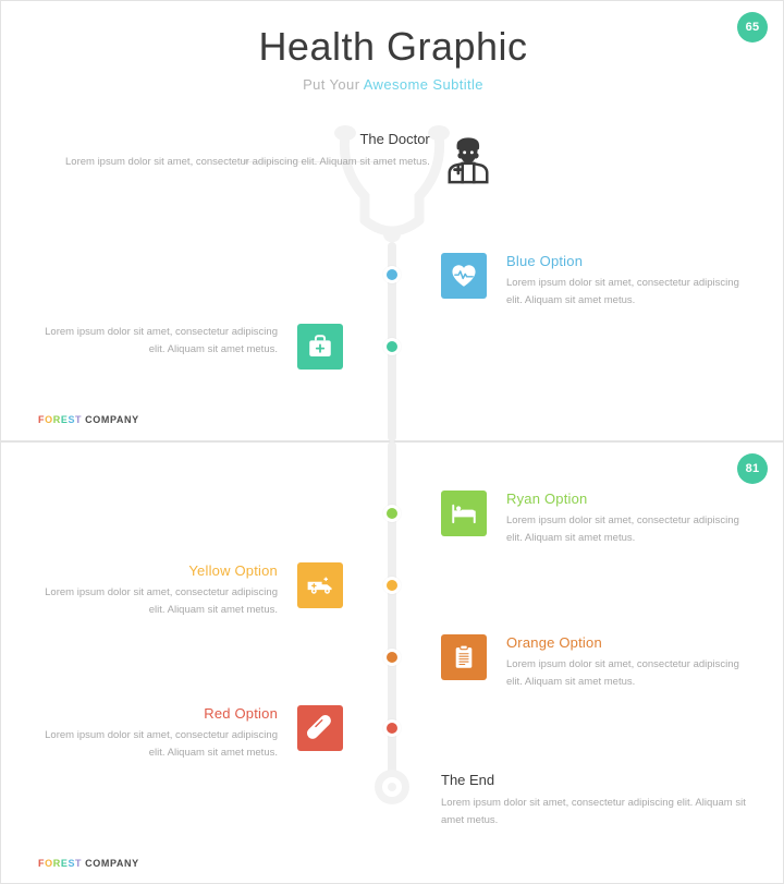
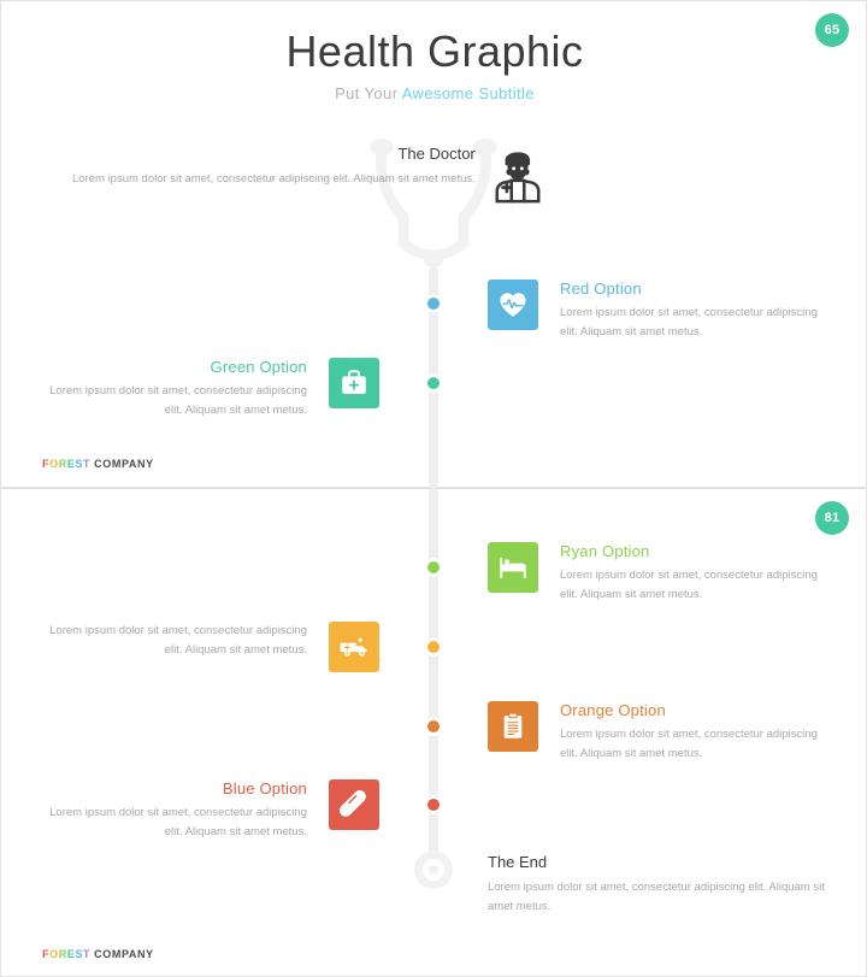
  65
  Health Graphic
  Put Your Awesome Subtitle
  FOREST COMPANY
  81
  FOREST COMPANY
  The Doctor
  Lorem ipsum dolor sit amet, consectetur adipiscing elit. Aliquam sit amet metus.
- Blue Option
+ Red Option
  Lorem ipsum dolor sit amet, consectetur adipiscing elit. Aliquam sit amet metus.
+ Green Option
  Lorem ipsum dolor sit amet, consectetur adipiscing elit. Aliquam sit amet metus.
  Ryan Option
  Lorem ipsum dolor sit amet, consectetur adipiscing elit. Aliquam sit amet metus.
- Yellow Option
  Lorem ipsum dolor sit amet, consectetur adipiscing elit. Aliquam sit amet metus.
  Orange Option
  Lorem ipsum dolor sit amet, consectetur adipiscing elit. Aliquam sit amet metus.
- Red Option
+ Blue Option
  Lorem ipsum dolor sit amet, consectetur adipiscing elit. Aliquam sit amet metus.
  The End
  Lorem ipsum dolor sit amet, consectetur adipiscing elit. Aliquam sit amet metus.
